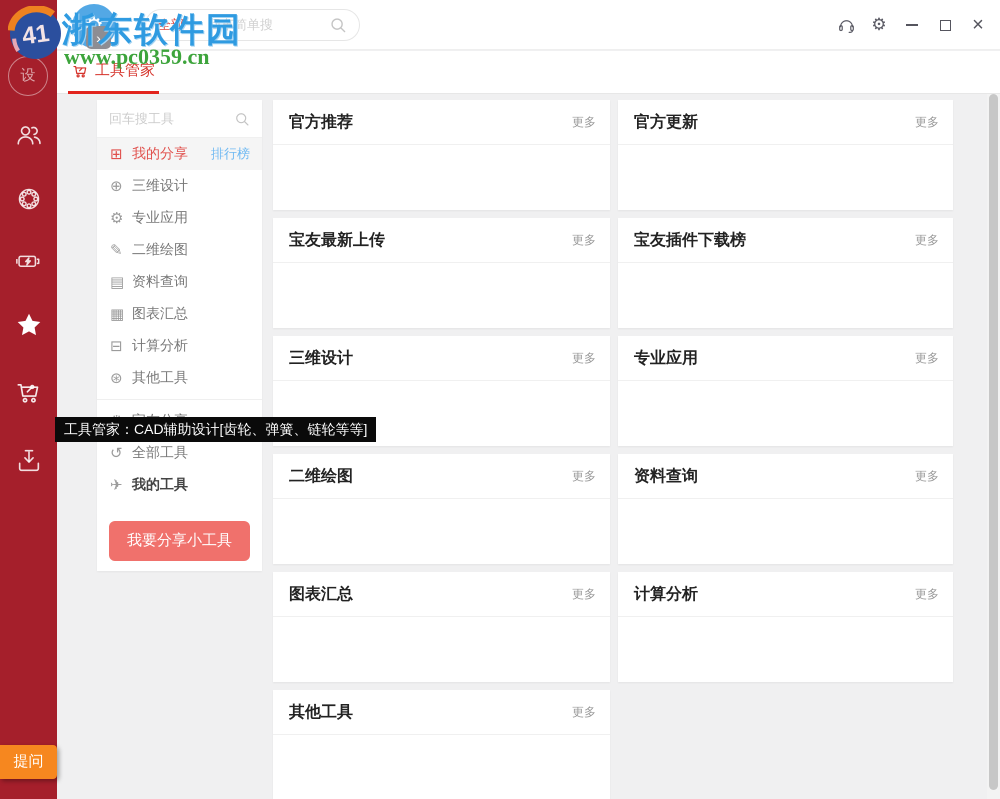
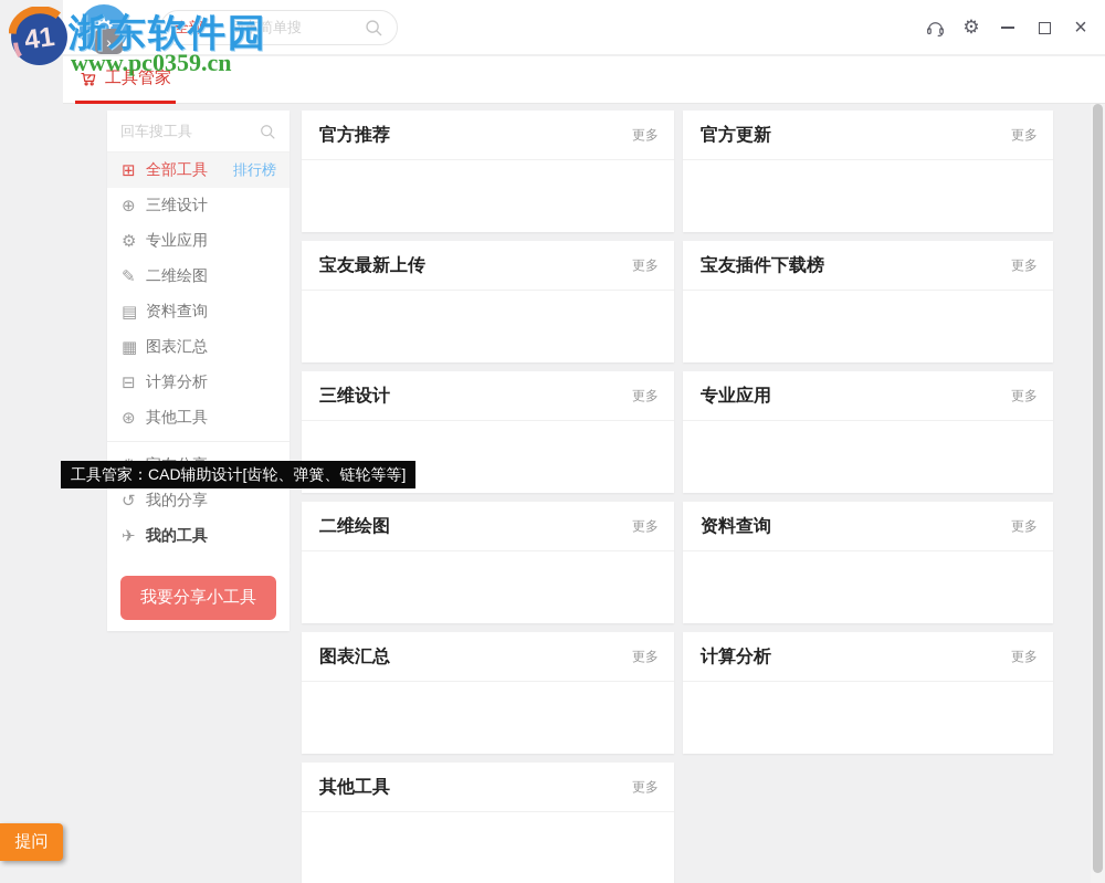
- 设
  提问
  全部
  回车简单搜
  ⚙
  ×
  工具管家
  回车搜工具
  ⊞
- 我的分享
+ 全部工具
  排行榜
  ⊕
  三维设计
  ⚙
  专业应用
  ✎
  二维绘图
  ▤
  资料查询
  ▦
  图表汇总
  ⊟
  计算分析
  ⊛
  其他工具
  ↺
- 全部工具
+ 我的分享
  ✈
  我的工具
  我要分享小工具
  官方推荐
  更多
  官方更新
  更多
  宝友最新上传
  更多
  宝友插件下载榜
  更多
  三维设计
  更多
  专业应用
  更多
  二维绘图
  更多
  资料查询
  更多
  图表汇总
  更多
  计算分析
  更多
  其他工具
  更多
  工具管家：CAD辅助设计[齿轮、弹簧、链轮等等]
  ›
  浙东软件园
  www.pc0359.cn
